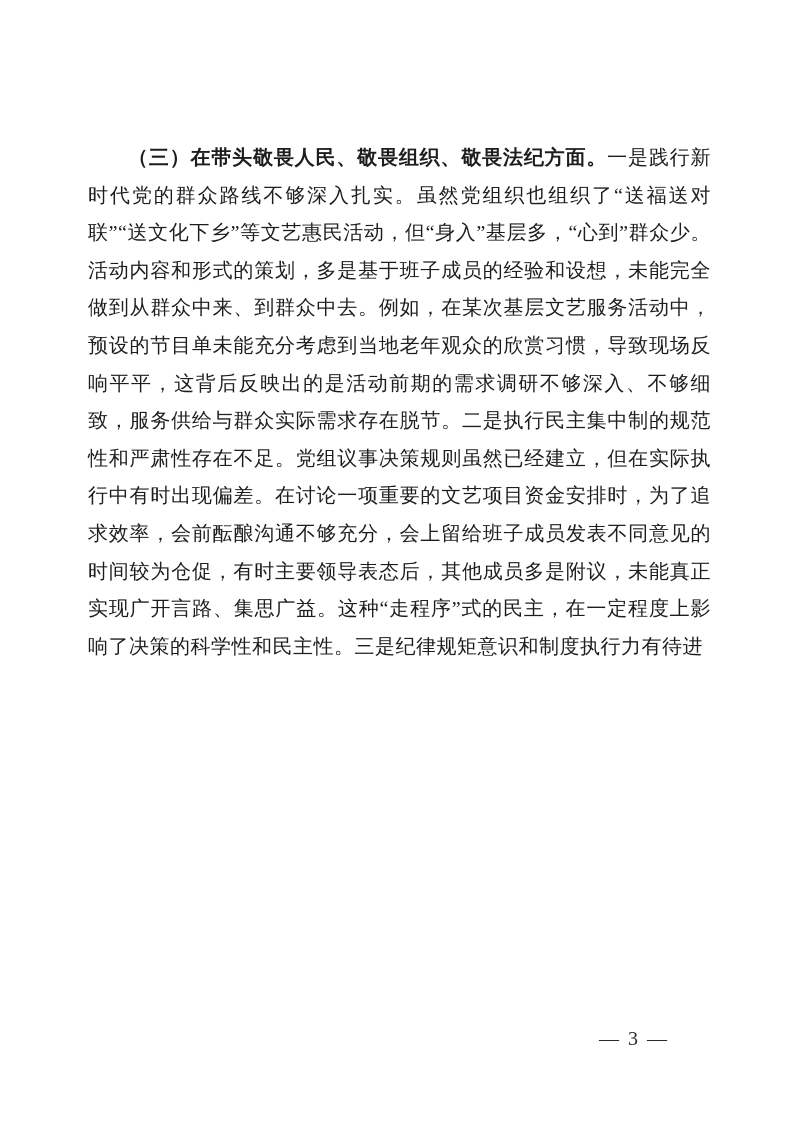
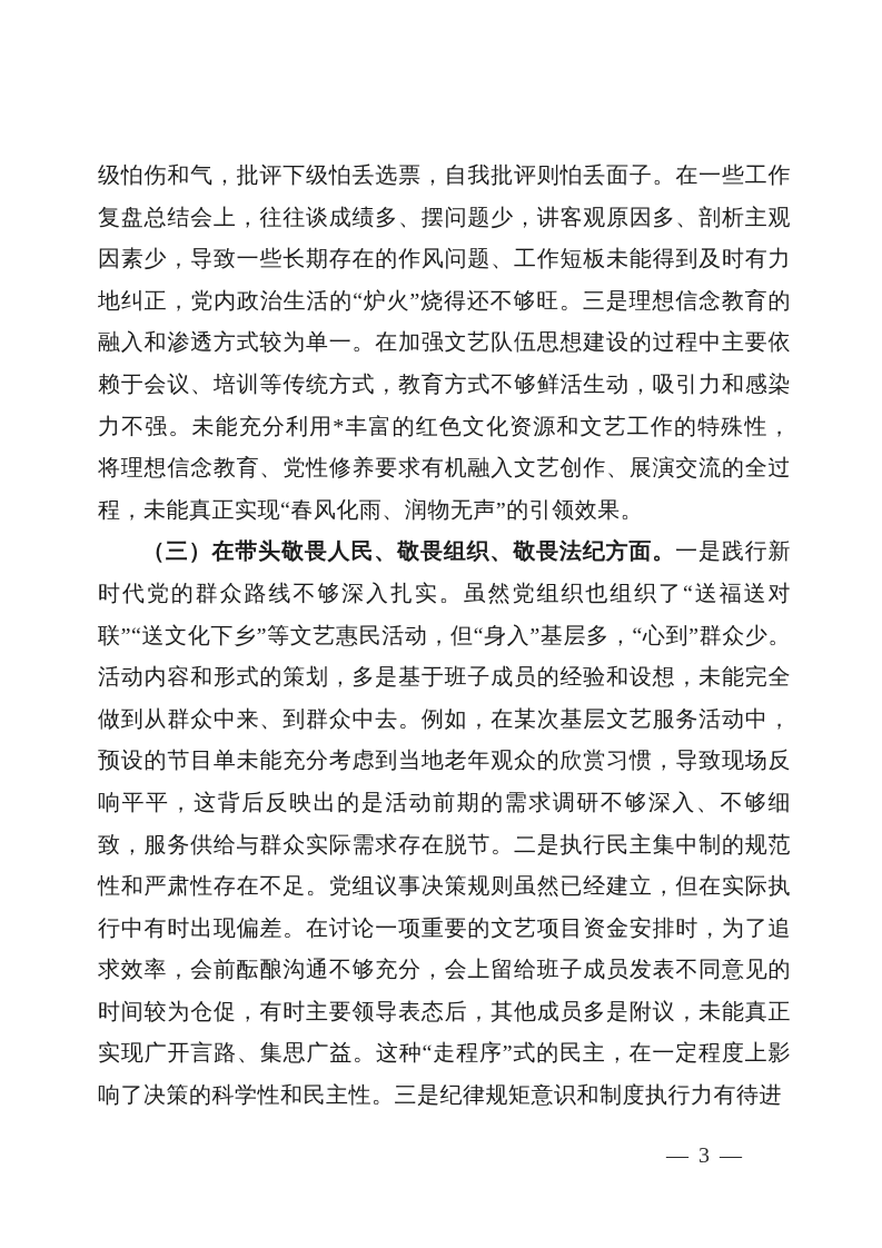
+ 级怕伤和气，批评下级怕丢选票，自我批评则怕丢面子。在一些工作复盘总结会上，往往谈成绩多、摆问题少，讲客观原因多、剖析主观因素少，导致一些长期存在的作风问题、工作短板未能得到及时有力地纠正，党内政治生活的“炉火”烧得还不够旺。三是理想信念教育的融入和渗透方式较为单一。在加强文艺队伍思想建设的过程中主要依赖于会议、培训等传统方式，教育方式不够鲜活生动，吸引力和感染力不强。未能充分利用*丰富的红色文化资源和文艺工作的特殊性，将理想信念教育、党性修养要求有机融入文艺创作、展演交流的全过程，未能真正实现“春风化雨、润物无声”的引领效果。
  （三）在带头敬畏人民、敬畏组织、敬畏法纪方面。一是践行新时代党的群众路线不够深入扎实。虽然党组织也组织了“送福送对联”“送文化下乡”等文艺惠民活动，但“身入”基层多，“心到”群众少。活动内容和形式的策划，多是基于班子成员的经验和设想，未能完全做到从群众中来、到群众中去。例如，在某次基层文艺服务活动中，预设的节目单未能充分考虑到当地老年观众的欣赏习惯，导致现场反响平平，这背后反映出的是活动前期的需求调研不够深入、不够细致，服务供给与群众实际需求存在脱节。二是执行民主集中制的规范性和严肃性存在不足。党组议事决策规则虽然已经建立，但在实际执行中有时出现偏差。在讨论一项重要的文艺项目资金安排时，为了追求效率，会前酝酿沟通不够充分，会上留给班子成员发表不同意见的时间较为仓促，有时主要领导表态后，其他成员多是附议，未能真正实现广开言路、集思广益。这种“走程序”式的民主，在一定程度上影响了决策的科学性和民主性。三是纪律规矩意识和制度执行力有待进
  — 3 —
